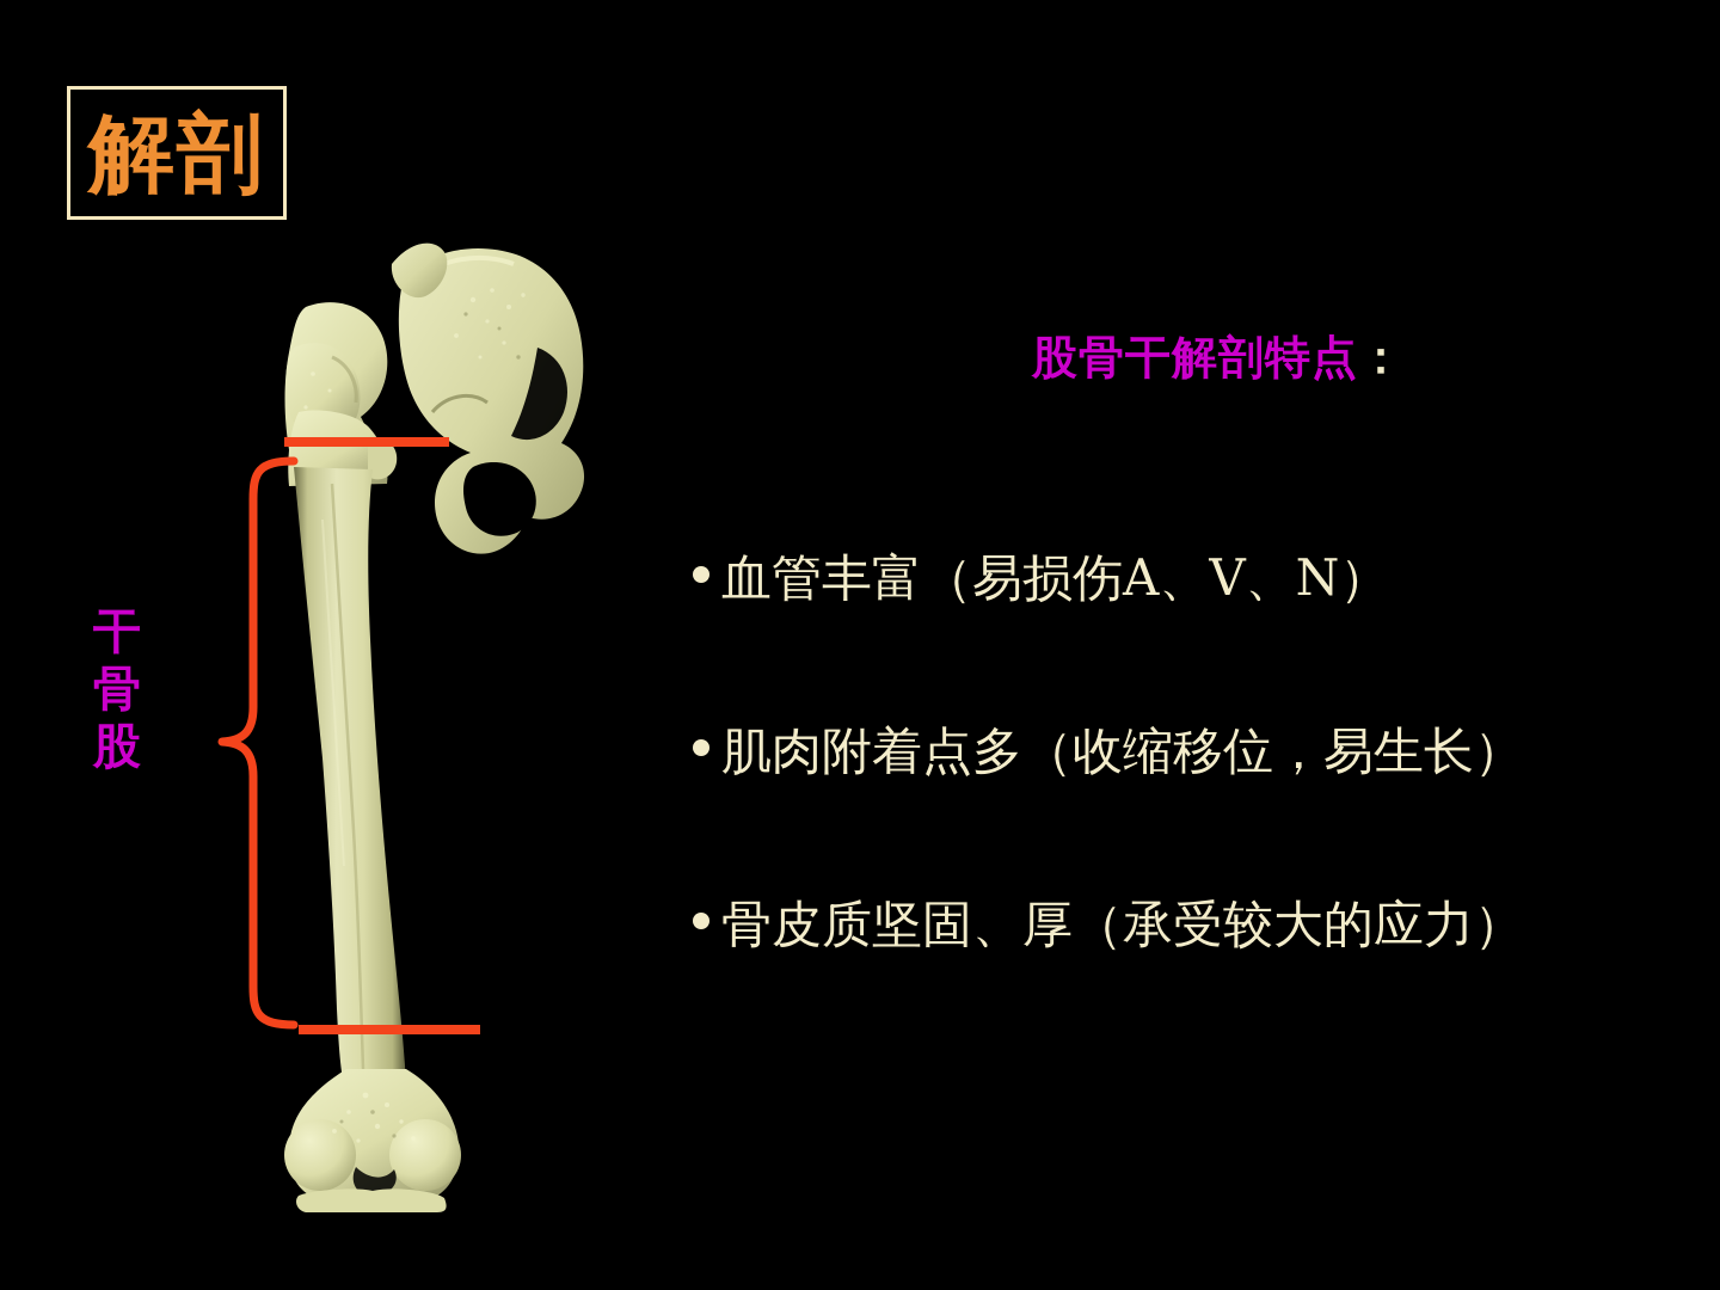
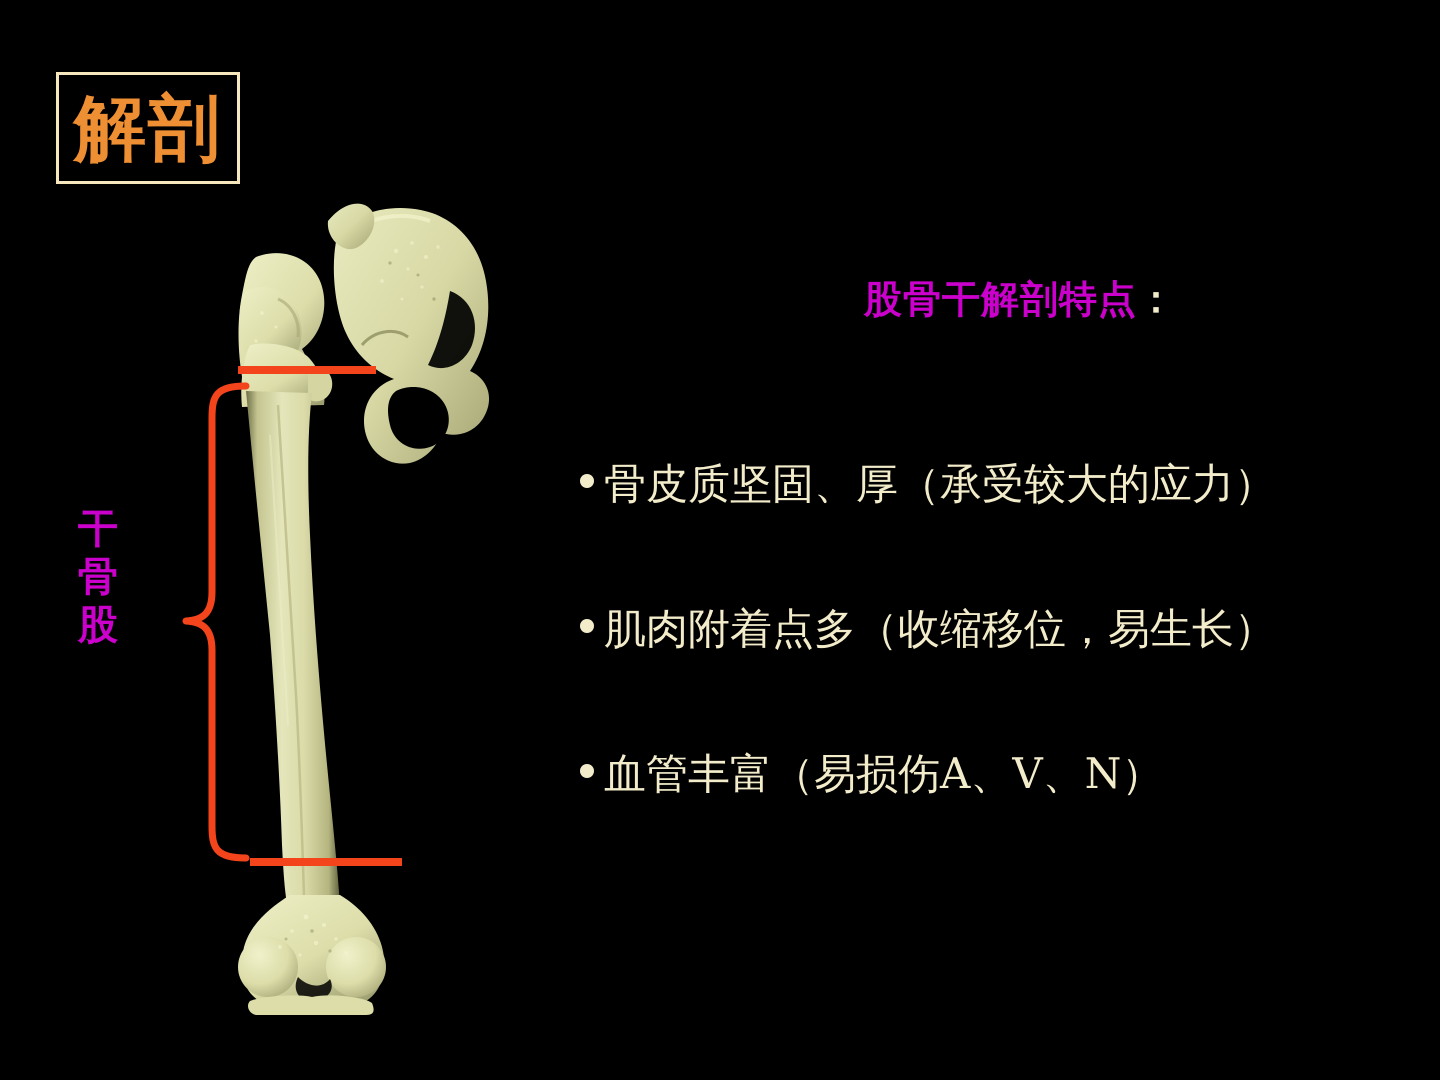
  解剖
  干
  骨
  股
  股骨干解剖特点：
- 血管丰富（易损伤A、V、N）
+ 骨皮质坚固、厚（承受较大的应力）
  肌肉附着点多（收缩移位，易生长）
- 骨皮质坚固、厚（承受较大的应力）
+ 血管丰富（易损伤A、V、N）
